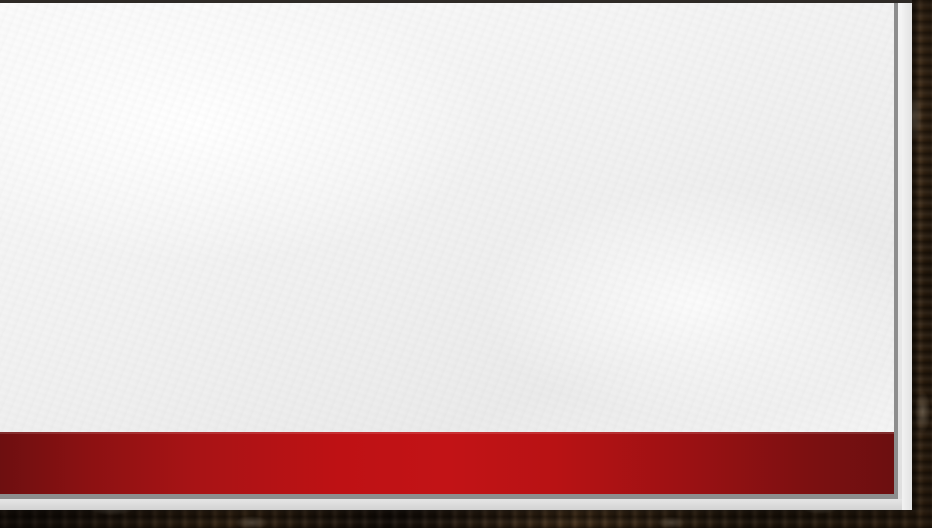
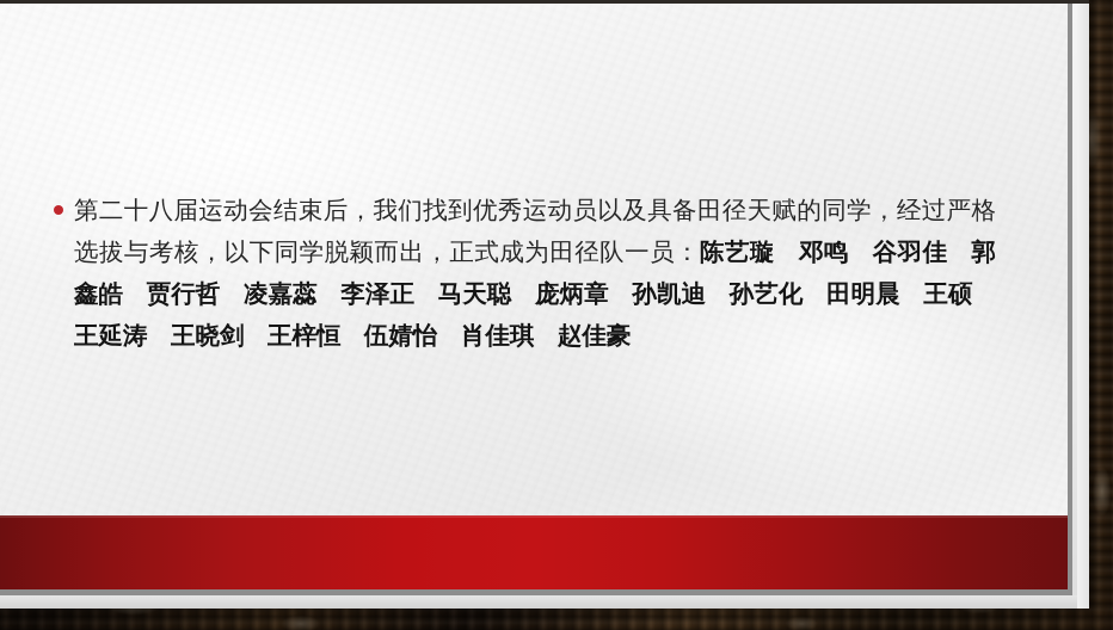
+ 第二十八届运动会结束后，我们找到优秀运动员以及具备田径天赋的同学，经过严格选拔与考核，以下同学脱颖而出，正式成为田径队一员：陈艺璇 邓鸣 谷羽佳 郭鑫皓 贾行哲 凌嘉蕊 李泽正 马天聪 庞炳章 孙凯迪 孙艺化 田明晨 王硕 王延涛 王晓剑 王梓恒 伍婧怡 肖佳琪 赵佳豪
